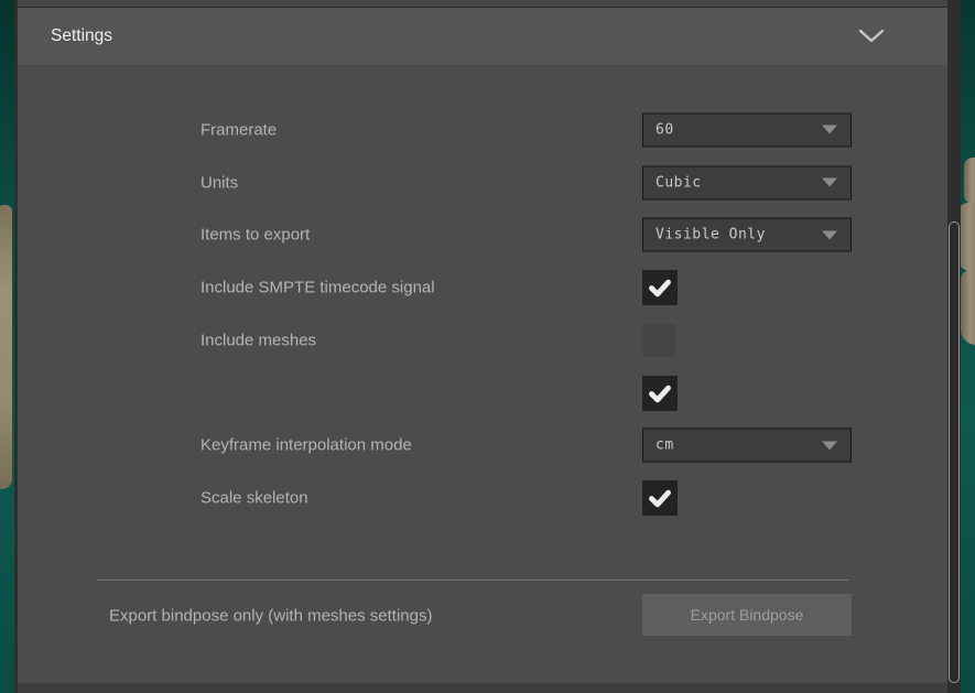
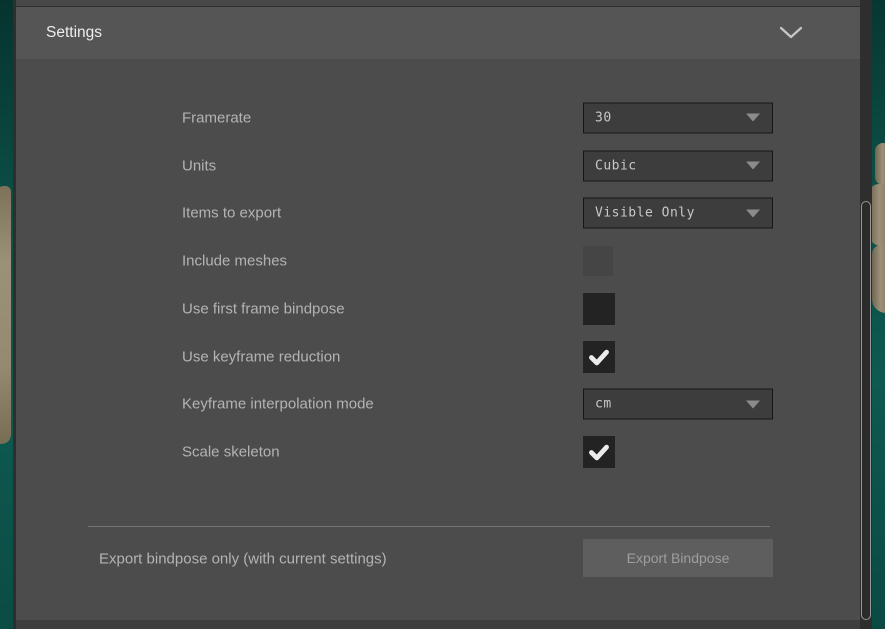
  Settings
  Framerate
- 60
+ 30
  Units
  Cubic
  Items to export
  Visible Only
- Include SMPTE timecode signal
  Include meshes
+ Use first frame bindpose
+ Use keyframe reduction
  Keyframe interpolation mode
  cm
  Scale skeleton
- Export bindpose only (with meshes settings)
+ Export bindpose only (with current settings)
  Export Bindpose
